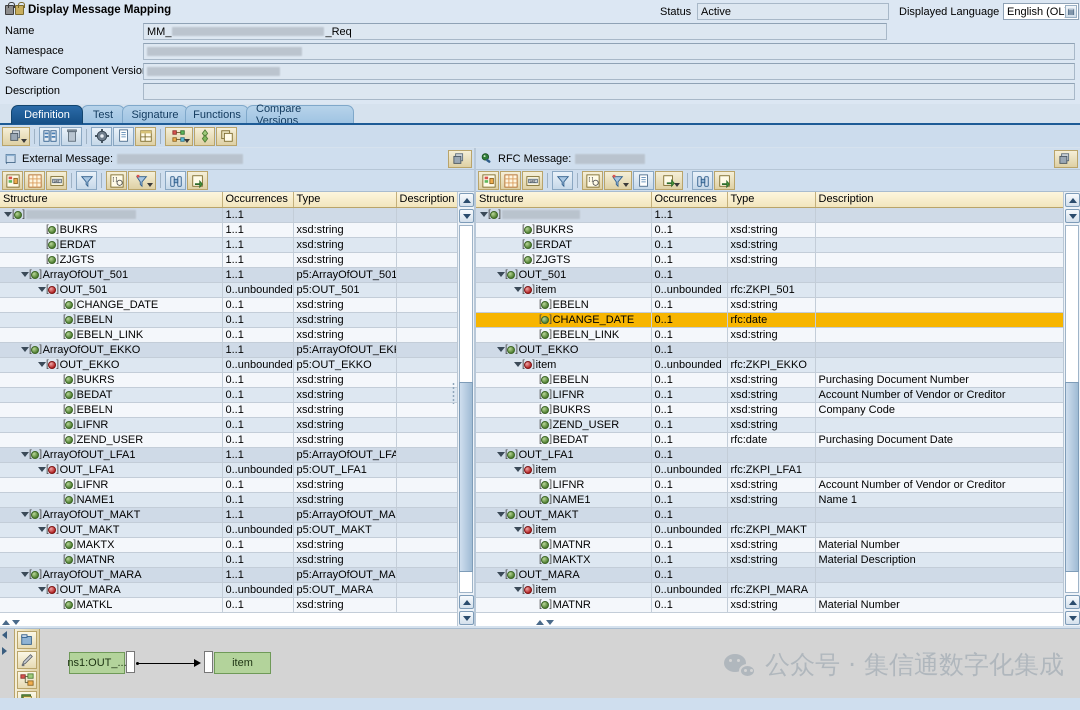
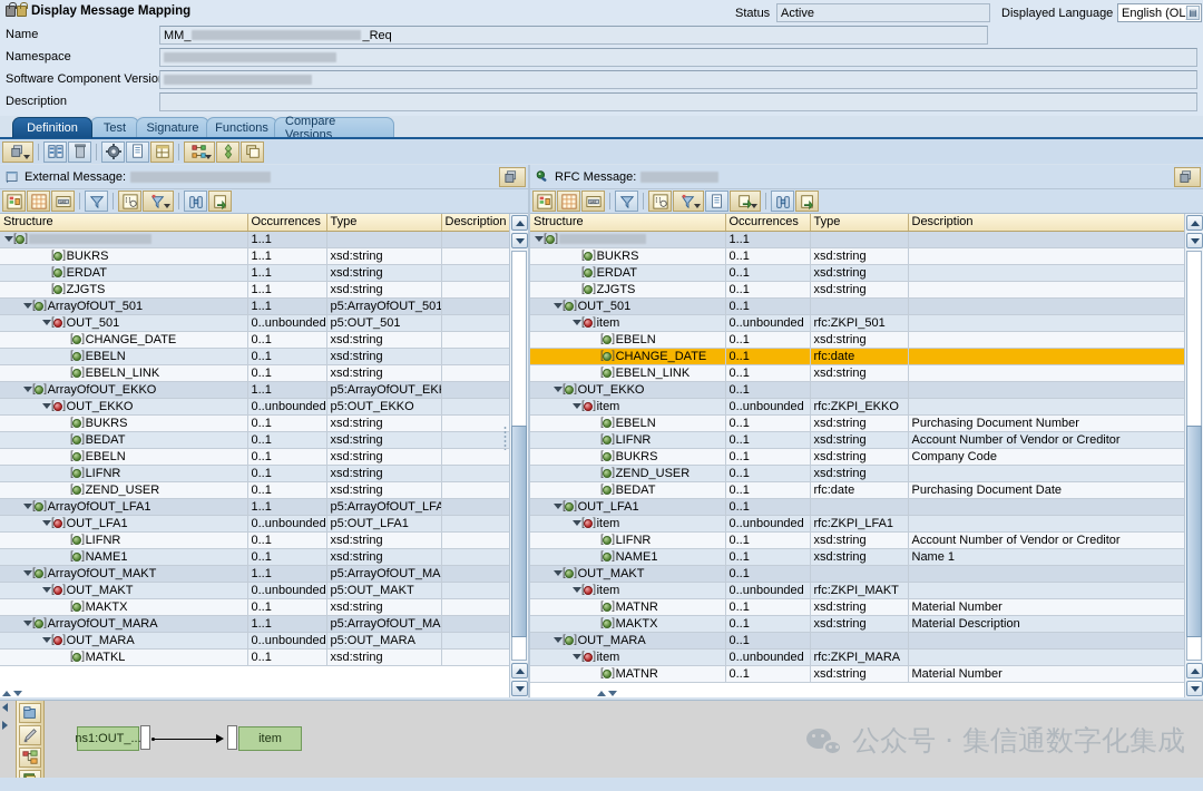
  Display Message Mapping
  Name
  MM_
  _Req
  Namespace
  Software Component Versio
  Description
  Status
  Active
  Displayed Language
  English (OL
  ▤
  Definition
  Test
  Signature
  Functions
  Compare Versions
  External Message:
  Structure	Occurrences	Type	Description
  [ ]	1..1
  [ ]BUKRS	1..1	xsd:string
  [ ]ERDAT	1..1	xsd:string
  [ ]ZJGTS	1..1	xsd:string
  [ ]ArrayOfOUT_501	1..1	p5:ArrayOfOUT_501
  [ ]OUT_501	0..unbounded	p5:OUT_501
  [ ]CHANGE_DATE	0..1	xsd:string
  [ ]EBELN	0..1	xsd:string
  [ ]EBELN_LINK	0..1	xsd:string
  [ ]ArrayOfOUT_EKKO	1..1	p5:ArrayOfOUT_EK
  [ ]OUT_EKKO	0..unbounded	p5:OUT_EKKO
  [ ]BUKRS	0..1	xsd:string
  [ ]BEDAT	0..1	xsd:string
  [ ]EBELN	0..1	xsd:string
  [ ]LIFNR	0..1	xsd:string
  [ ]ZEND_USER	0..1	xsd:string
  [ ]ArrayOfOUT_LFA1	1..1	p5:ArrayOfOUT_LFA
  [ ]OUT_LFA1	0..unbounded	p5:OUT_LFA1
  [ ]LIFNR	0..1	xsd:string
  [ ]NAME1	0..1	xsd:string
  [ ]ArrayOfOUT_MAKT	1..1	p5:ArrayOfOUT_MA
  [ ]OUT_MAKT	0..unbounded	p5:OUT_MAKT
  [ ]MAKTX	0..1	xsd:string
- [ ]MATNR	0..1	xsd:string
  [ ]ArrayOfOUT_MARA	1..1	p5:ArrayOfOUT_MA
  [ ]OUT_MARA	0..unbounded	p5:OUT_MARA
  [ ]MATKL	0..1	xsd:string
  RFC Message:
  Structure	Occurrences	Type	Description
  [ ]	1..1
  [ ]BUKRS	0..1	xsd:string
  [ ]ERDAT	0..1	xsd:string
  [ ]ZJGTS	0..1	xsd:string
  [ ]OUT_501	0..1
  [ ]item	0..unbounded	rfc:ZKPI_501
  [ ]EBELN	0..1	xsd:string
  [ ]CHANGE_DATE	0..1	rfc:date
  [ ]EBELN_LINK	0..1	xsd:string
  [ ]OUT_EKKO	0..1
  [ ]item	0..unbounded	rfc:ZKPI_EKKO
  [ ]EBELN	0..1	xsd:string	Purchasing Document Number
  [ ]LIFNR	0..1	xsd:string	Account Number of Vendor or Creditor
  [ ]BUKRS	0..1	xsd:string	Company Code
  [ ]ZEND_USER	0..1	xsd:string
  [ ]BEDAT	0..1	rfc:date	Purchasing Document Date
  [ ]OUT_LFA1	0..1
  [ ]item	0..unbounded	rfc:ZKPI_LFA1
  [ ]LIFNR	0..1	xsd:string	Account Number of Vendor or Creditor
  [ ]NAME1	0..1	xsd:string	Name 1
  [ ]OUT_MAKT	0..1
  [ ]item	0..unbounded	rfc:ZKPI_MAKT
  [ ]MATNR	0..1	xsd:string	Material Number
  [ ]MAKTX	0..1	xsd:string	Material Description
  [ ]OUT_MARA	0..1
  [ ]item	0..unbounded	rfc:ZKPI_MARA
  [ ]MATNR	0..1	xsd:string	Material Number
  ns1:OUT_..
  item
  公众号 · 集信通数字化集成
